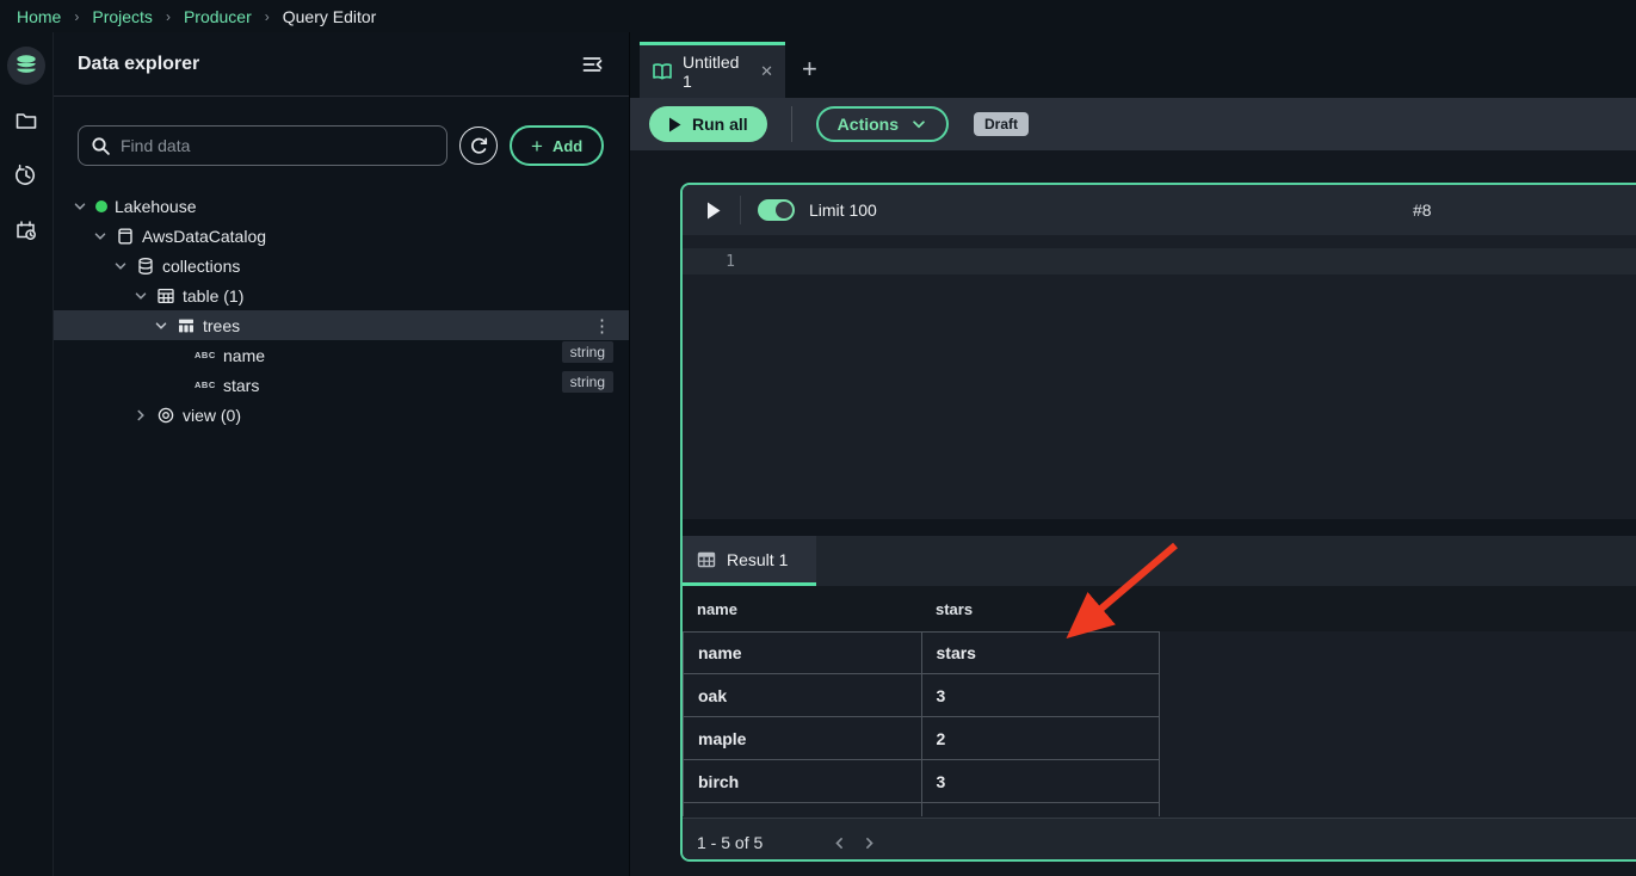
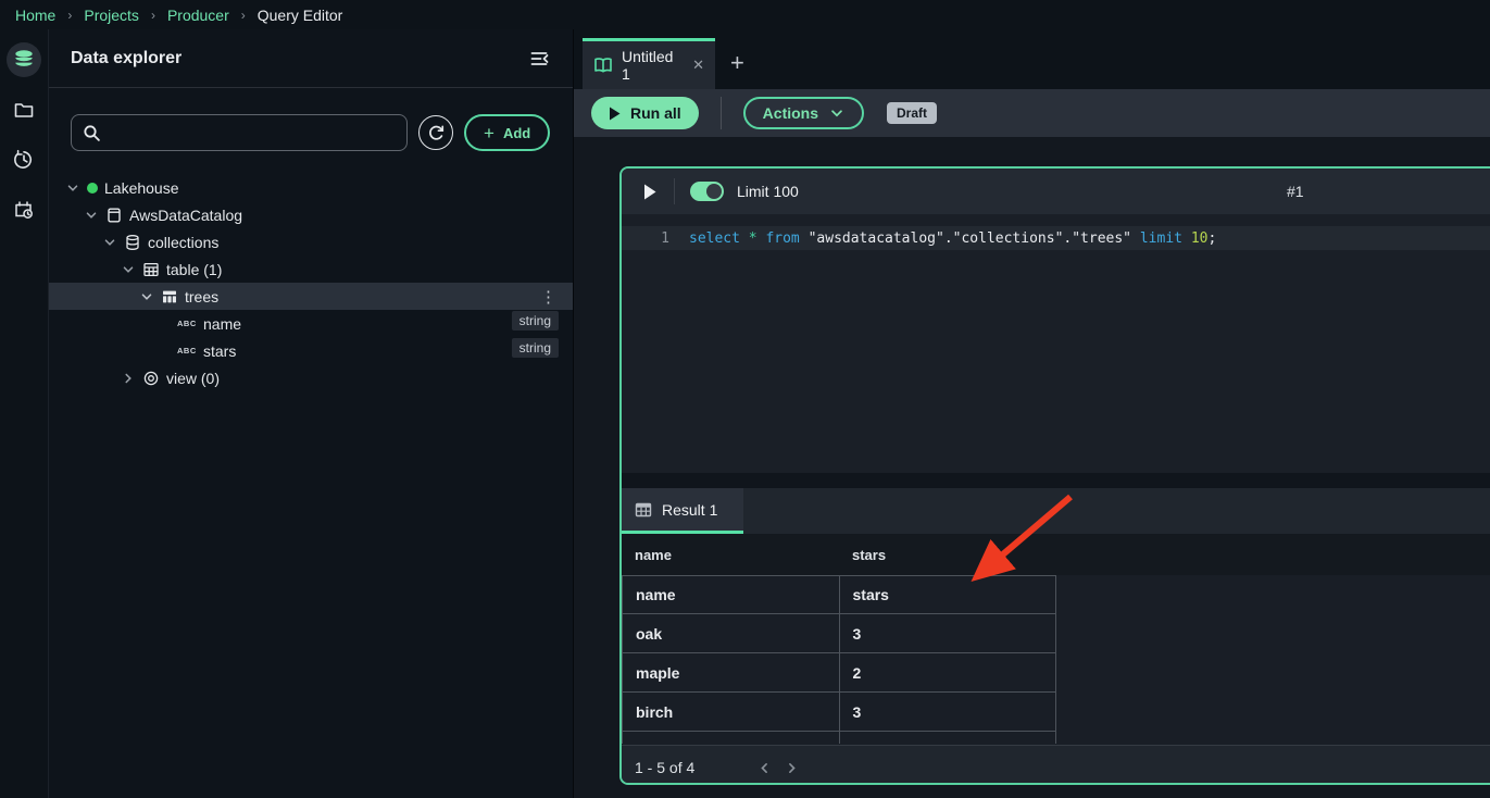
  Home
  ›
  Projects
  ›
  Producer
  ›
  Query Editor
  Data explorer
- Find data
  +
  Add
  Lakehouse
  AwsDataCatalog
  collections
  table (1)
  trees
  ⋮
  ABC
  name
  string
  ABC
  stars
  string
  view (0)
  Untitled 1
  ✕
  +
  Run all
  Actions
  Draft
  Limit 100
- #8
+ #1
  1
+ select * from "awsdatacatalog"."collections"."trees" limit 10;
  Result 1
  name
  stars
  name
  stars
  oak
  3
  maple
  2
  birch
  3
- 1 - 5 of 5
+ 1 - 5 of 4
